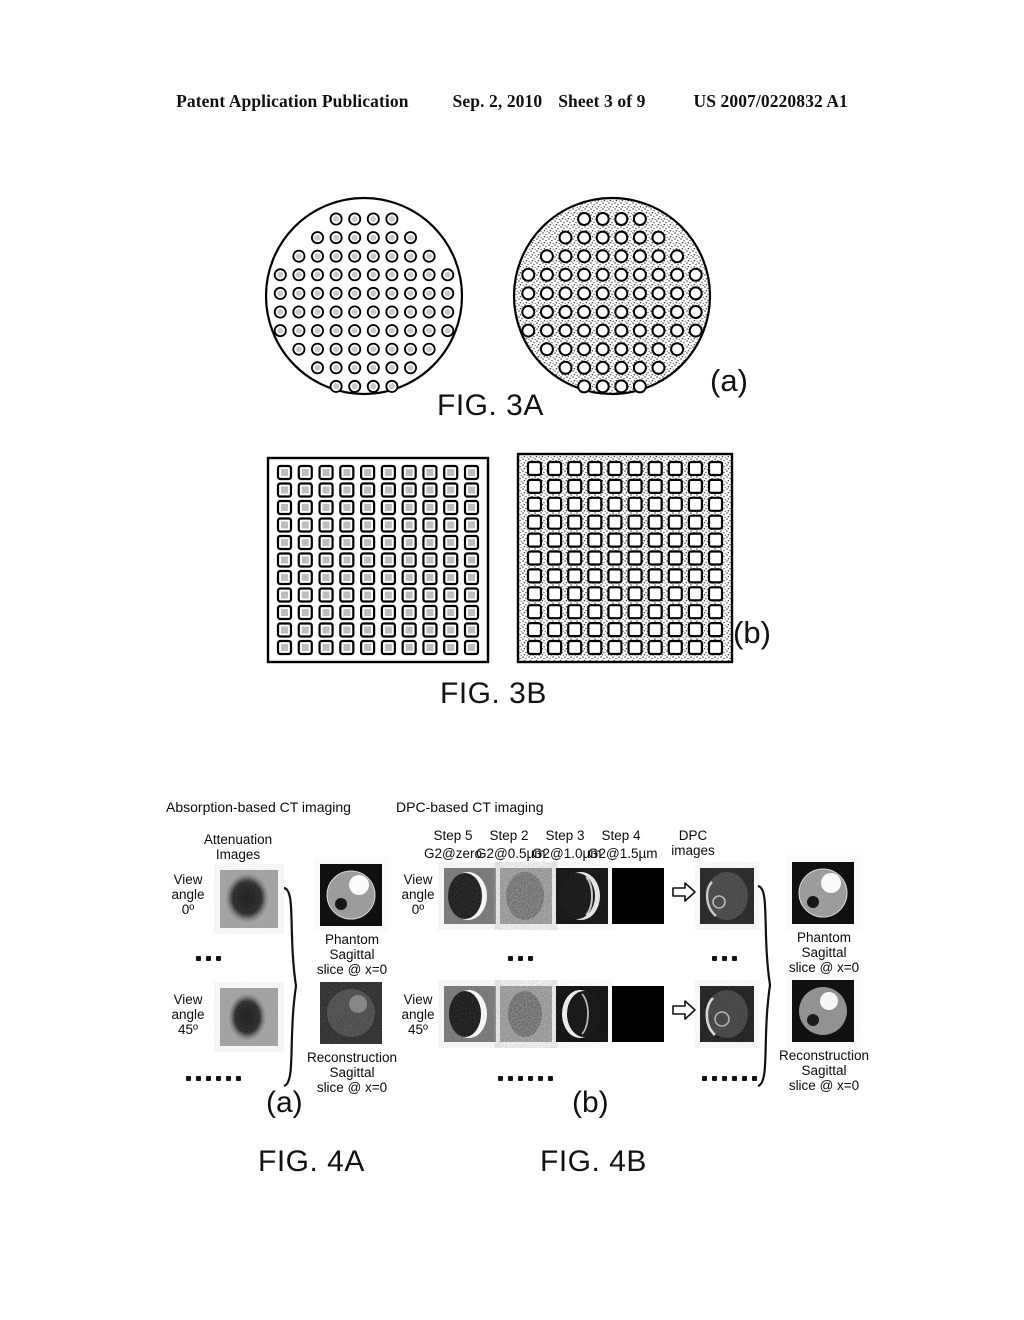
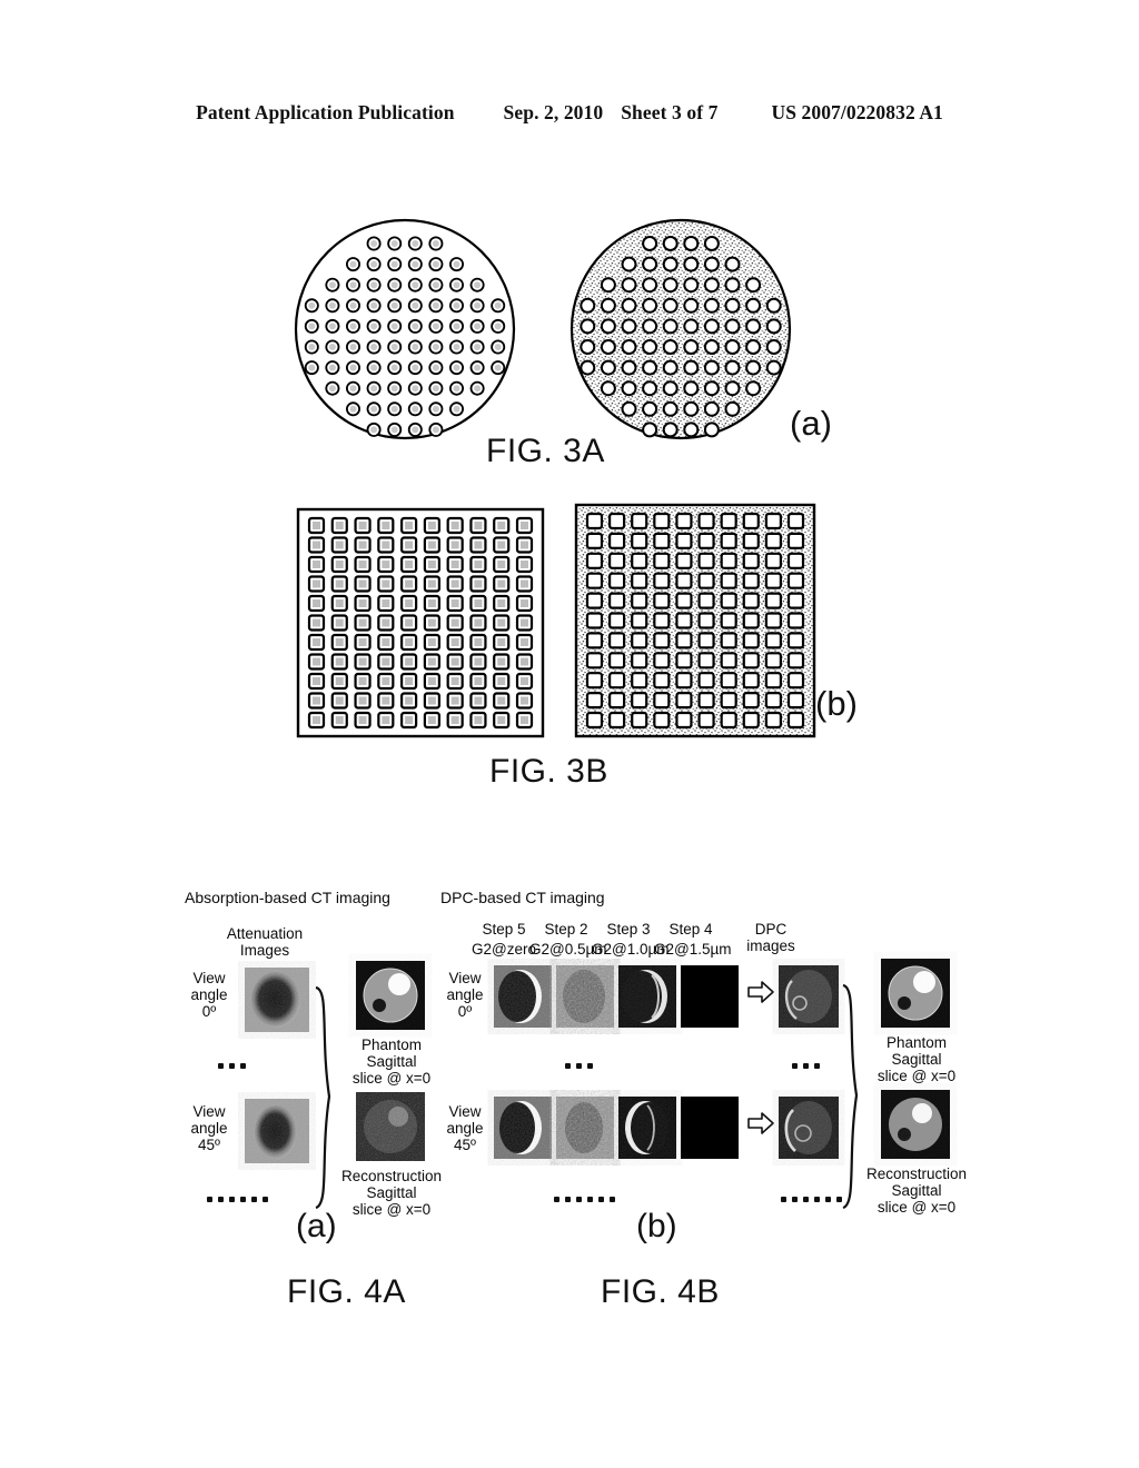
  Patent Application Publication
  Sep. 2, 2010
- Sheet 3 of 9
+ Sheet 3 of 7
  US 2007/0220832 A1
  FIG. 3A
  (a)
  FIG. 3B
  (b)
  Absorption-based CT imaging
  Attenuation
  Images
  View
  angle
  0º
  View
  angle
  45º
  Phantom
  Sagittal
  slice @ x=0
  Reconstruction
  Sagittal
  slice @ x=0
  DPC-based CT imaging
  Step 5
  G2@zero
  Step 2
  G2@0.5µm
  Step 3
  G2@1.0µm
  Step 4
  G2@1.5µm
  DPC
  images
  View
  angle
  0º
  View
  angle
  45º
  Phantom
  Sagittal
  slice @ x=0
  Reconstruction
  Sagittal
  slice @ x=0
  (a)
  (b)
  FIG. 4A
  FIG. 4B
